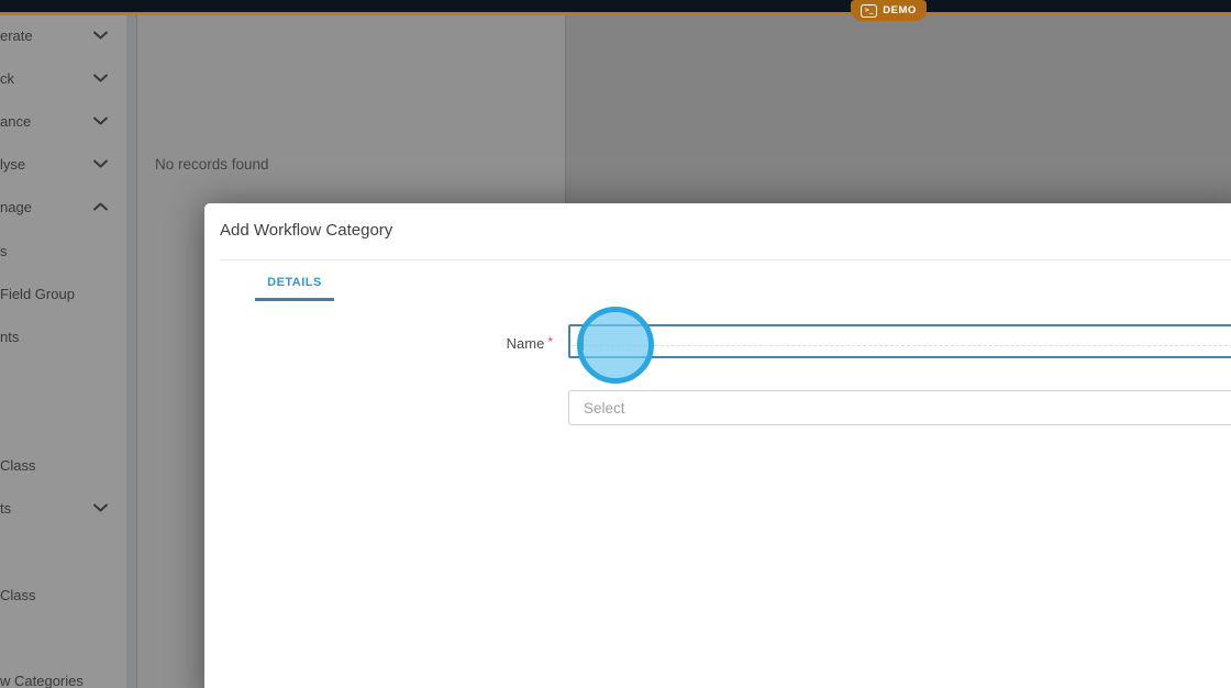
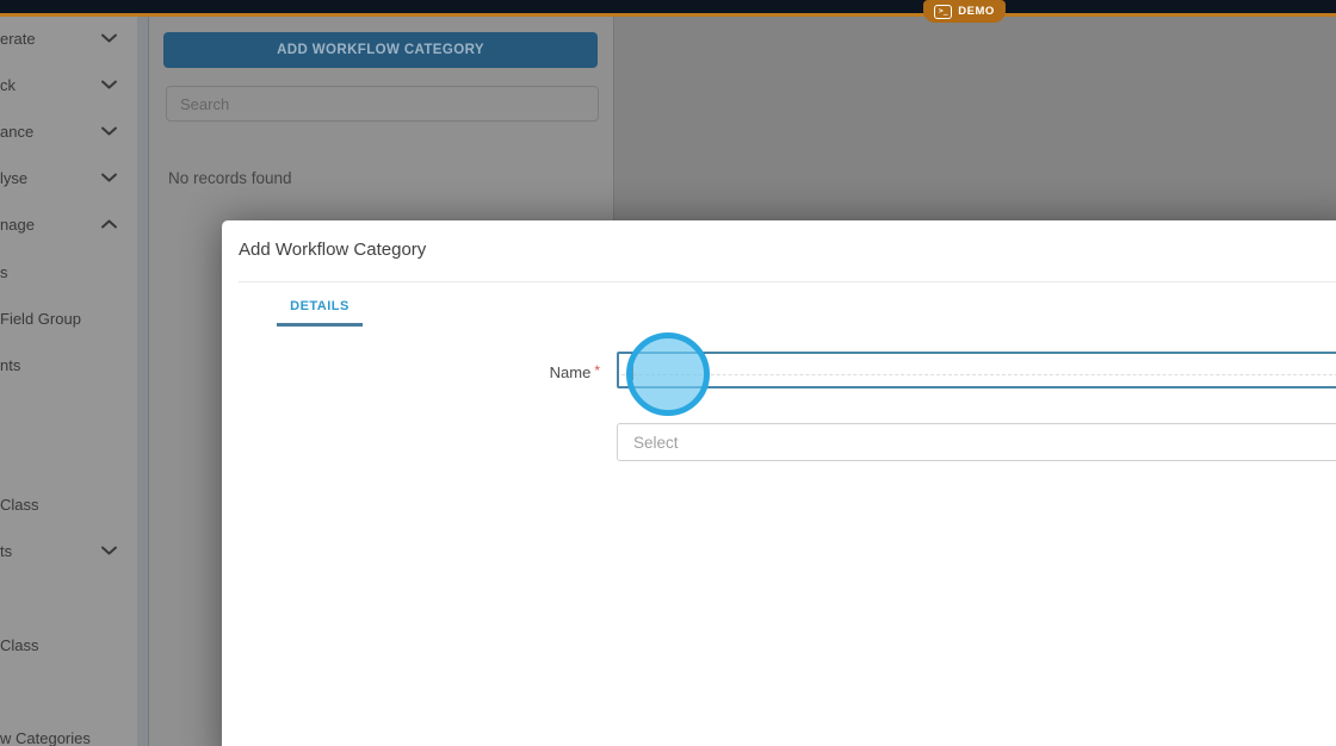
  erate
  ck
  ance
  lyse
  nage
  s
  Field Group
  nts
  Class
  ts
  Class
  w Categories
+ ADD WORKFLOW CATEGORY
+ Search
  No records found
  Add Workflow Category
  DETAILS
  Name *
  Select
  >_
  DEMO
